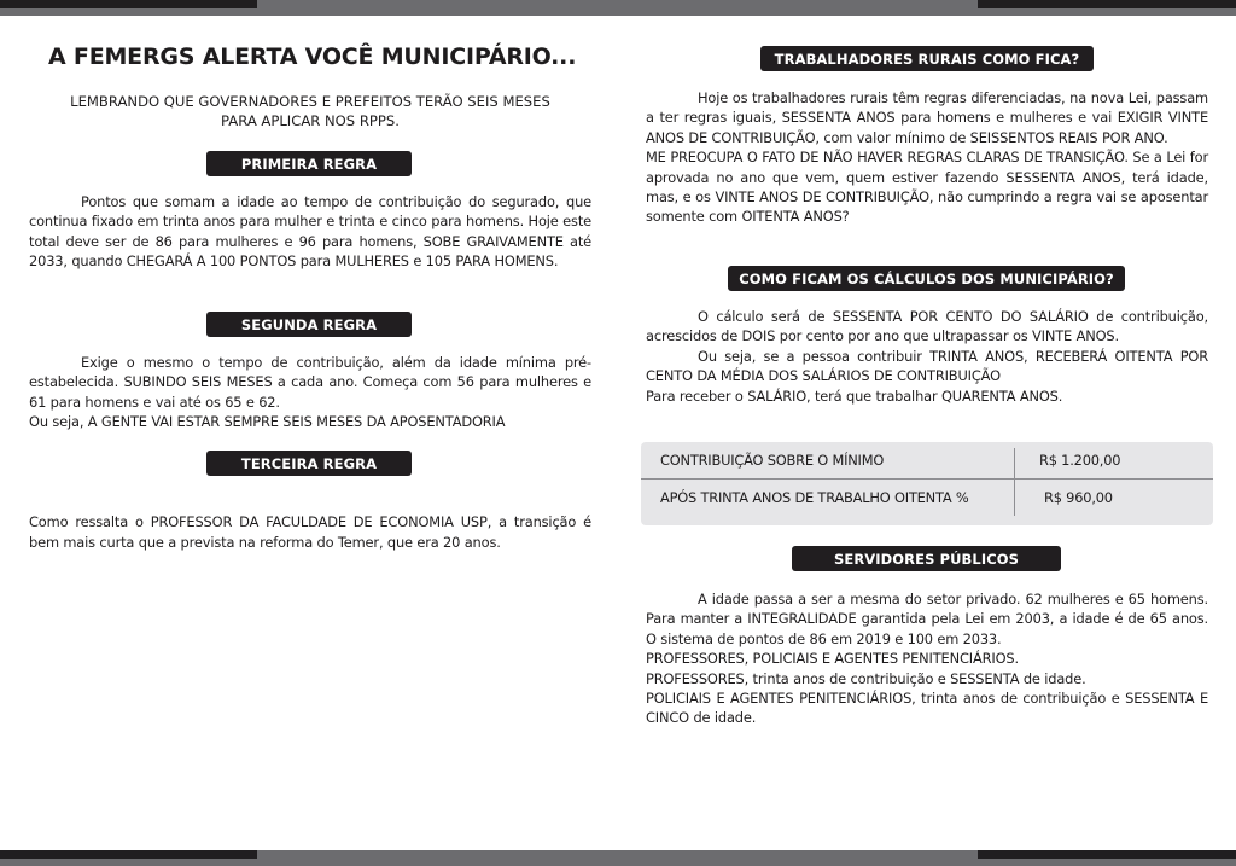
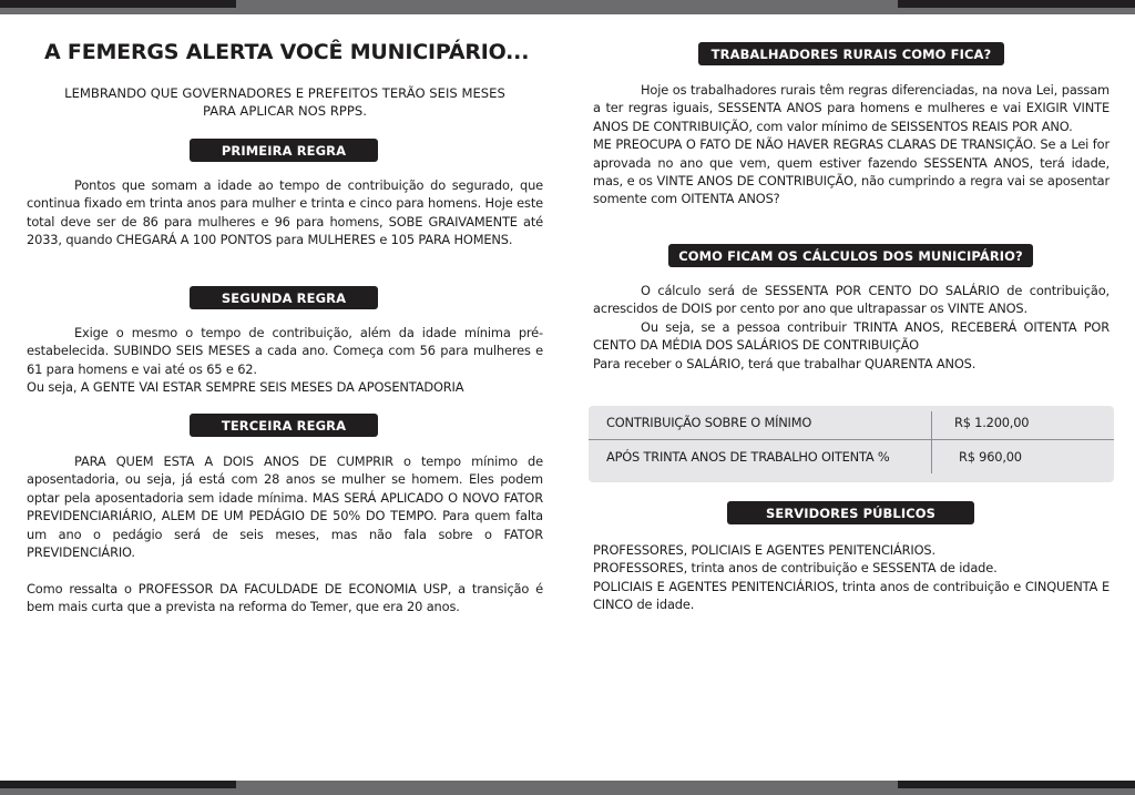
  A FEMERGS ALERTA VOCÊ MUNICIPÁRIO...
  LEMBRANDO QUE GOVERNADORES E PREFEITOS TERÃO SEIS MESES
  PARA APLICAR NOS RPPS.
  PRIMEIRA REGRA
  Pontos que somam a idade ao tempo de contribuição do segurado, que continua fixado em trinta anos para mulher e trinta e cinco para homens. Hoje este total deve ser de 86 para mulheres e 96 para homens, SOBE GRAIVAMENTE até 2033, quando CHEGARÁ A 100 PONTOS para MULHERES e 105 PARA HOMENS.
  SEGUNDA REGRA
  Exige o mesmo o tempo de contribuição, além da idade mínima pré-estabelecida. SUBINDO SEIS MESES a cada ano. Começa com 56 para mulheres e 61 para homens e vai até os 65 e 62.
  Ou seja, A GENTE VAI ESTAR SEMPRE SEIS MESES DA APOSENTADORIA
  TERCEIRA REGRA
+ PARA QUEM ESTA A DOIS ANOS DE CUMPRIR o tempo mínimo de aposentadoria, ou seja, já está com 28 anos se mulher se homem. Eles podem optar pela aposentadoria sem idade mínima. MAS SERÁ APLICADO O NOVO FATOR PREVIDENCIARIÁRIO, ALEM DE UM PEDÁGIO DE 50% DO TEMPO. Para quem falta um ano o pedágio será de seis meses, mas não fala sobre o FATOR PREVIDENCIÁRIO.
  Como ressalta o PROFESSOR DA FACULDADE DE ECONOMIA USP, a transição é bem mais curta que a prevista na reforma do Temer, que era 20 anos.
  TRABALHADORES RURAIS COMO FICA?
  Hoje os trabalhadores rurais têm regras diferenciadas, na nova Lei, passam a ter regras iguais, SESSENTA ANOS para homens e mulheres e vai EXIGIR VINTE ANOS DE CONTRIBUIÇÃO, com valor mínimo de SEISSENTOS REAIS POR ANO.
  ME PREOCUPA O FATO DE NÃO HAVER REGRAS CLARAS DE TRANSIÇÃO. Se a Lei for aprovada no ano que vem, quem estiver fazendo SESSENTA ANOS, terá idade, mas, e os VINTE ANOS DE CONTRIBUIÇÃO, não cumprindo a regra vai se aposentar somente com OITENTA ANOS?
  COMO FICAM OS CÁLCULOS DOS MUNICIPÁRIO?
  O cálculo será de SESSENTA POR CENTO DO SALÁRIO de contribuição, acrescidos de DOIS por cento por ano que ultrapassar os VINTE ANOS.
  Ou seja, se a pessoa contribuir TRINTA ANOS, RECEBERÁ OITENTA POR CENTO DA MÉDIA DOS SALÁRIOS DE CONTRIBUIÇÃO
  Para receber o SALÁRIO, terá que trabalhar QUARENTA ANOS.
  CONTRIBUIÇÃO SOBRE O MÍNIMO
  R$ 1.200,00
  APÓS TRINTA ANOS DE TRABALHO OITENTA %
  R$ 960,00
  SERVIDORES PÚBLICOS
- A idade passa a ser a mesma do setor privado. 62 mulheres e 65 homens. Para manter a INTEGRALIDADE garantida pela Lei em 2003, a idade é de 65 anos. O sistema de pontos de 86 em 2019 e 100 em 2033.
  PROFESSORES, POLICIAIS E AGENTES PENITENCIÁRIOS.
  PROFESSORES, trinta anos de contribuição e SESSENTA de idade.
- POLICIAIS E AGENTES PENITENCIÁRIOS, trinta anos de contribuição e SESSENTA E CINCO de idade.
+ POLICIAIS E AGENTES PENITENCIÁRIOS, trinta anos de contribuição e CINQUENTA E CINCO de idade.
